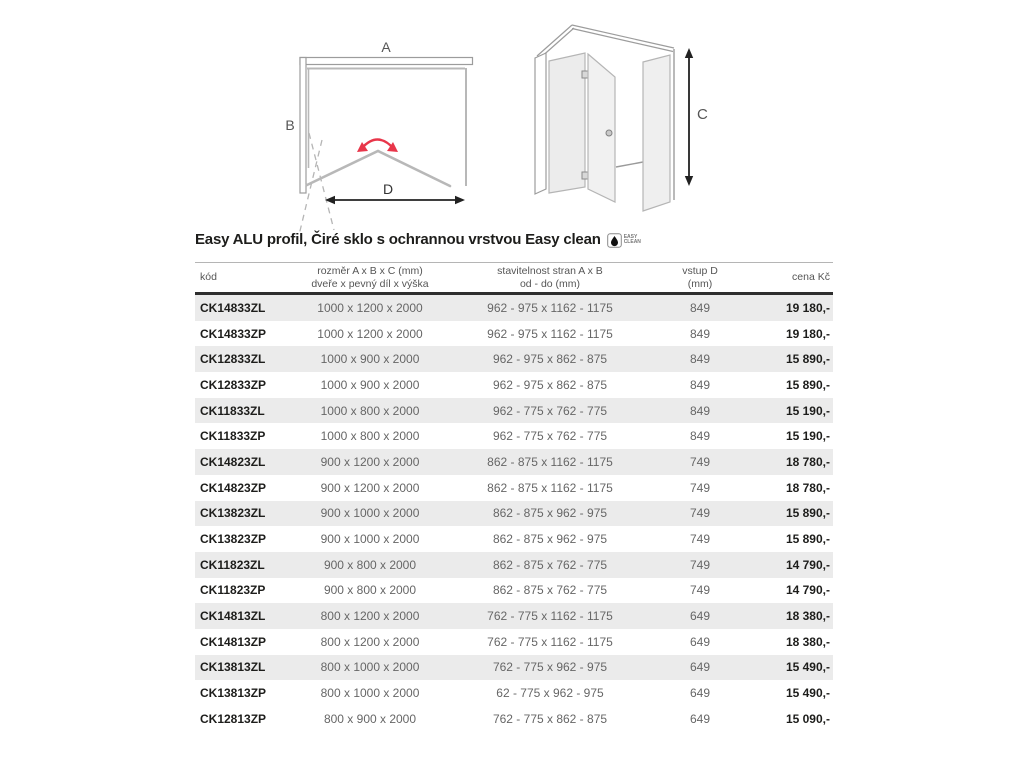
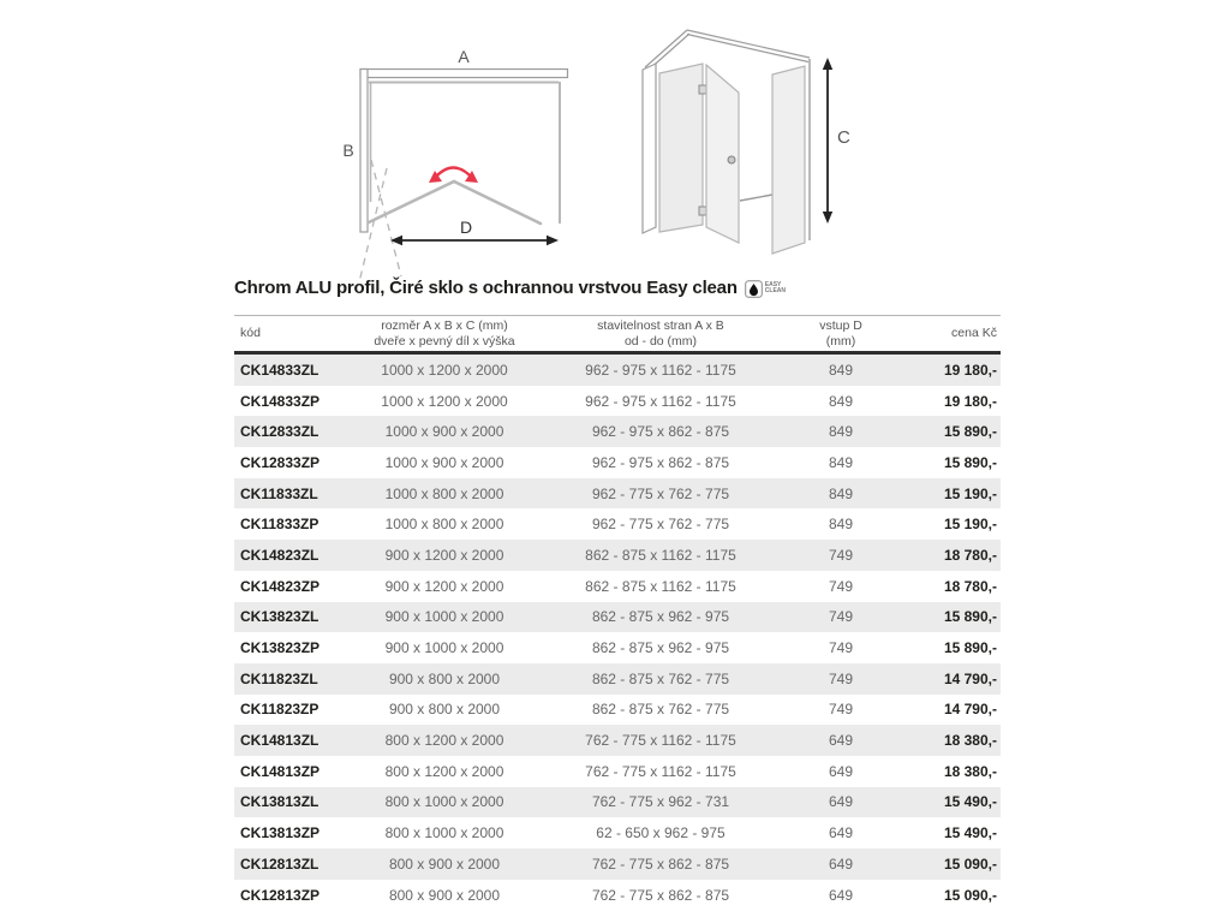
  A
  B
  D
  C
- Easy ALU profil, Čiré sklo s ochrannou vrstvou Easy clean
+ Chrom ALU profil, Čiré sklo s ochrannou vrstvou Easy clean
  kód	rozměr A x B x C (mm) dveře x pevný díl x výška	stavitelnost stran A x B od - do (mm)	vstup D (mm)	cena Kč
  CK14833ZL	1000 x 1200 x 2000	962 - 975 x 1162 - 1175	849	19 180,-
  CK14833ZP	1000 x 1200 x 2000	962 - 975 x 1162 - 1175	849	19 180,-
  CK12833ZL	1000 x 900 x 2000	962 - 975 x 862 - 875	849	15 890,-
  CK12833ZP	1000 x 900 x 2000	962 - 975 x 862 - 875	849	15 890,-
  CK11833ZL	1000 x 800 x 2000	962 - 775 x 762 - 775	849	15 190,-
  CK11833ZP	1000 x 800 x 2000	962 - 775 x 762 - 775	849	15 190,-
  CK14823ZL	900 x 1200 x 2000	862 - 875 x 1162 - 1175	749	18 780,-
  CK14823ZP	900 x 1200 x 2000	862 - 875 x 1162 - 1175	749	18 780,-
  CK13823ZL	900 x 1000 x 2000	862 - 875 x 962 - 975	749	15 890,-
  CK13823ZP	900 x 1000 x 2000	862 - 875 x 962 - 975	749	15 890,-
  CK11823ZL	900 x 800 x 2000	862 - 875 x 762 - 775	749	14 790,-
  CK11823ZP	900 x 800 x 2000	862 - 875 x 762 - 775	749	14 790,-
  CK14813ZL	800 x 1200 x 2000	762 - 775 x 1162 - 1175	649	18 380,-
  CK14813ZP	800 x 1200 x 2000	762 - 775 x 1162 - 1175	649	18 380,-
- CK13813ZL	800 x 1000 x 2000	762 - 775 x 962 - 975	649	15 490,-
+ CK13813ZL	800 x 1000 x 2000	762 - 775 x 962 - 731	649	15 490,-
- CK13813ZP	800 x 1000 x 2000	62 - 775 x 962 - 975	649	15 490,-
+ CK13813ZP	800 x 1000 x 2000	62 - 650 x 962 - 975	649	15 490,-
+ CK12813ZL	800 x 900 x 2000	762 - 775 x 862 - 875	649	15 090,-
  CK12813ZP	800 x 900 x 2000	762 - 775 x 862 - 875	649	15 090,-
